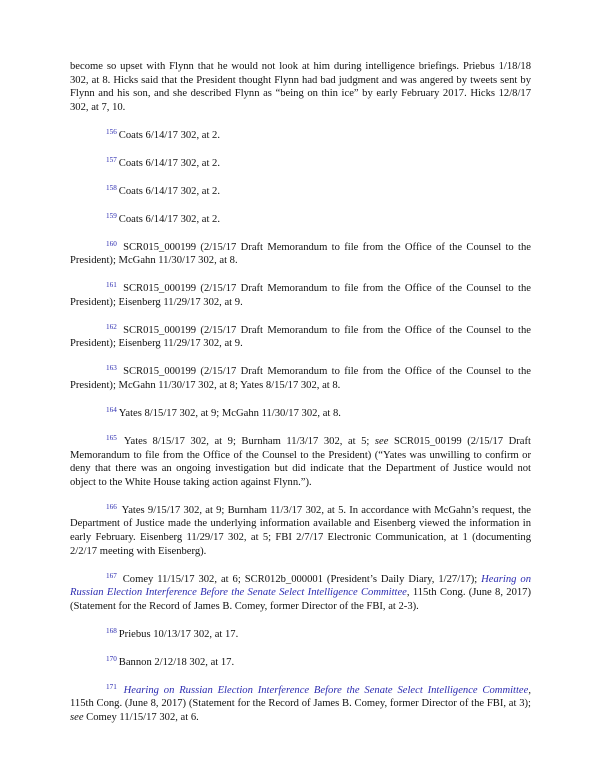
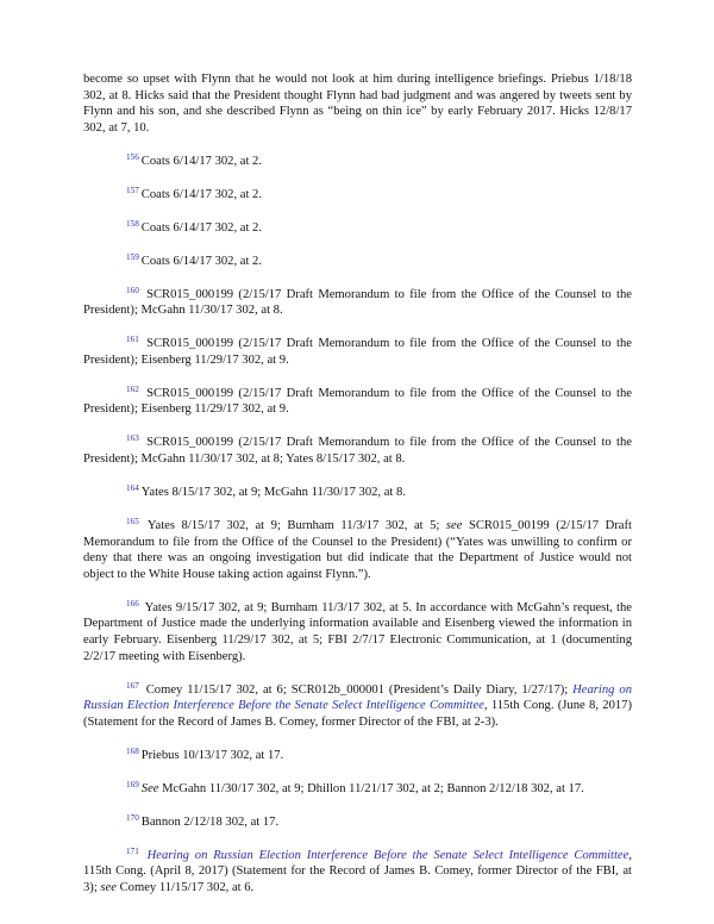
  become so upset with Flynn that he would not look at him during intelligence briefings. Priebus 1/18/18 302, at 8. Hicks said that the President thought Flynn had bad judgment and was angered by tweets sent by Flynn and his son, and she described Flynn as “being on thin ice” by early February 2017. Hicks 12/8/17 302, at 7, 10.
  156 Coats 6/14/17 302, at 2.
  157 Coats 6/14/17 302, at 2.
  158 Coats 6/14/17 302, at 2.
  159 Coats 6/14/17 302, at 2.
  160 SCR015_000199 (2/15/17 Draft Memorandum to file from the Office of the Counsel to the President); McGahn 11/30/17 302, at 8.
  161 SCR015_000199 (2/15/17 Draft Memorandum to file from the Office of the Counsel to the President); Eisenberg 11/29/17 302, at 9.
  162 SCR015_000199 (2/15/17 Draft Memorandum to file from the Office of the Counsel to the President); Eisenberg 11/29/17 302, at 9.
  163 SCR015_000199 (2/15/17 Draft Memorandum to file from the Office of the Counsel to the President); McGahn 11/30/17 302, at 8; Yates 8/15/17 302, at 8.
  164 Yates 8/15/17 302, at 9; McGahn 11/30/17 302, at 8.
  165 Yates 8/15/17 302, at 9; Burnham 11/3/17 302, at 5; see SCR015_00199 (2/15/17 Draft Memorandum to file from the Office of the Counsel to the President) (“Yates was unwilling to confirm or deny that there was an ongoing investigation but did indicate that the Department of Justice would not object to the White House taking action against Flynn.”).
  166 Yates 9/15/17 302, at 9; Burnham 11/3/17 302, at 5. In accordance with McGahn’s request, the Department of Justice made the underlying information available and Eisenberg viewed the information in early February. Eisenberg 11/29/17 302, at 5; FBI 2/7/17 Electronic Communication, at 1 (documenting 2/2/17 meeting with Eisenberg).
  167 Comey 11/15/17 302, at 6; SCR012b_000001 (President’s Daily Diary, 1/27/17); Hearing on Russian Election Interference Before the Senate Select Intelligence Committee, 115th Cong. (June 8, 2017) (Statement for the Record of James B. Comey, former Director of the FBI, at 2-3).
  168 Priebus 10/13/17 302, at 17.
+ 169 See McGahn 11/30/17 302, at 9; Dhillon 11/21/17 302, at 2; Bannon 2/12/18 302, at 17.
  170 Bannon 2/12/18 302, at 17.
- 171 Hearing on Russian Election Interference Before the Senate Select Intelligence Committee, 115th Cong. (June 8, 2017) (Statement for the Record of James B. Comey, former Director of the FBI, at 3); see Comey 11/15/17 302, at 6.
+ 171 Hearing on Russian Election Interference Before the Senate Select Intelligence Committee, 115th Cong. (April 8, 2017) (Statement for the Record of James B. Comey, former Director of the FBI, at 3); see Comey 11/15/17 302, at 6.
